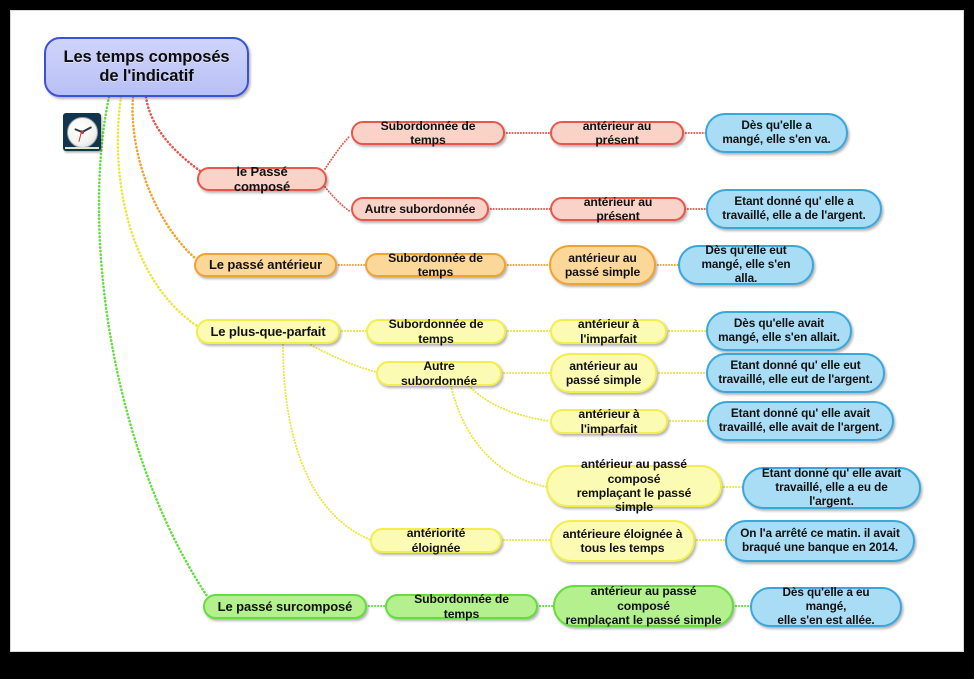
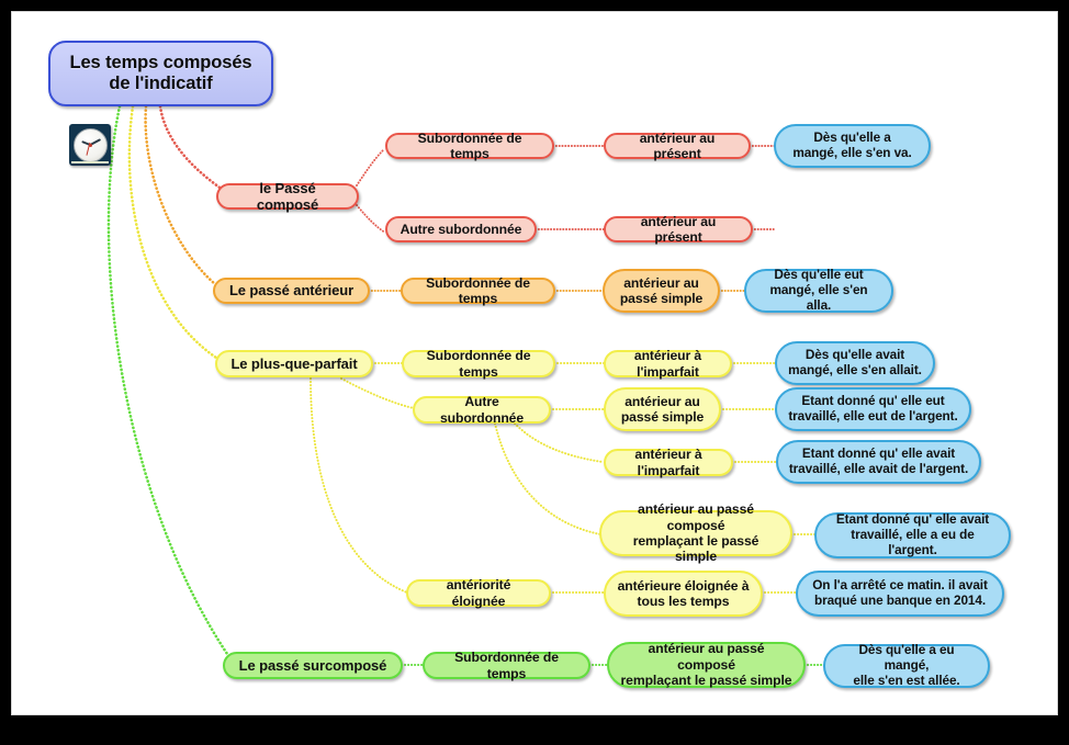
  Les temps composés
  de l'indicatif
  le Passé composé
  Subordonnée de temps
  antérieur au présent
  Dès qu'elle a
  mangé, elle s'en va.
  Autre subordonnée
  antérieur au présent
- Etant donné qu' elle a
- travaillé, elle a de l'argent.
  Le passé antérieur
  Subordonnée de temps
  antérieur au
  passé simple
  Dès qu'elle eut
  mangé, elle s'en alla.
  Le plus-que-parfait
  Subordonnée de temps
  antérieur à l'imparfait
  Dès qu'elle avait
  mangé, elle s'en allait.
  Autre subordonnée
  antérieur au
  passé simple
  Etant donné qu' elle eut
  travaillé, elle eut de l'argent.
  antérieur à l'imparfait
  Etant donné qu' elle avait
  travaillé, elle avait de l'argent.
  antérieur au passé composé
  remplaçant le passé simple
  Etant donné qu' elle avait
  travaillé, elle a eu de l'argent.
  antériorité éloignée
  antérieure éloignée à
  tous les temps
  On l'a arrêté ce matin. il avait
  braqué une banque en 2014.
  Le passé surcomposé
  Subordonnée de temps
  antérieur au passé composé
  remplaçant le passé simple
  Dès qu'elle a eu mangé,
  elle s'en est allée.
